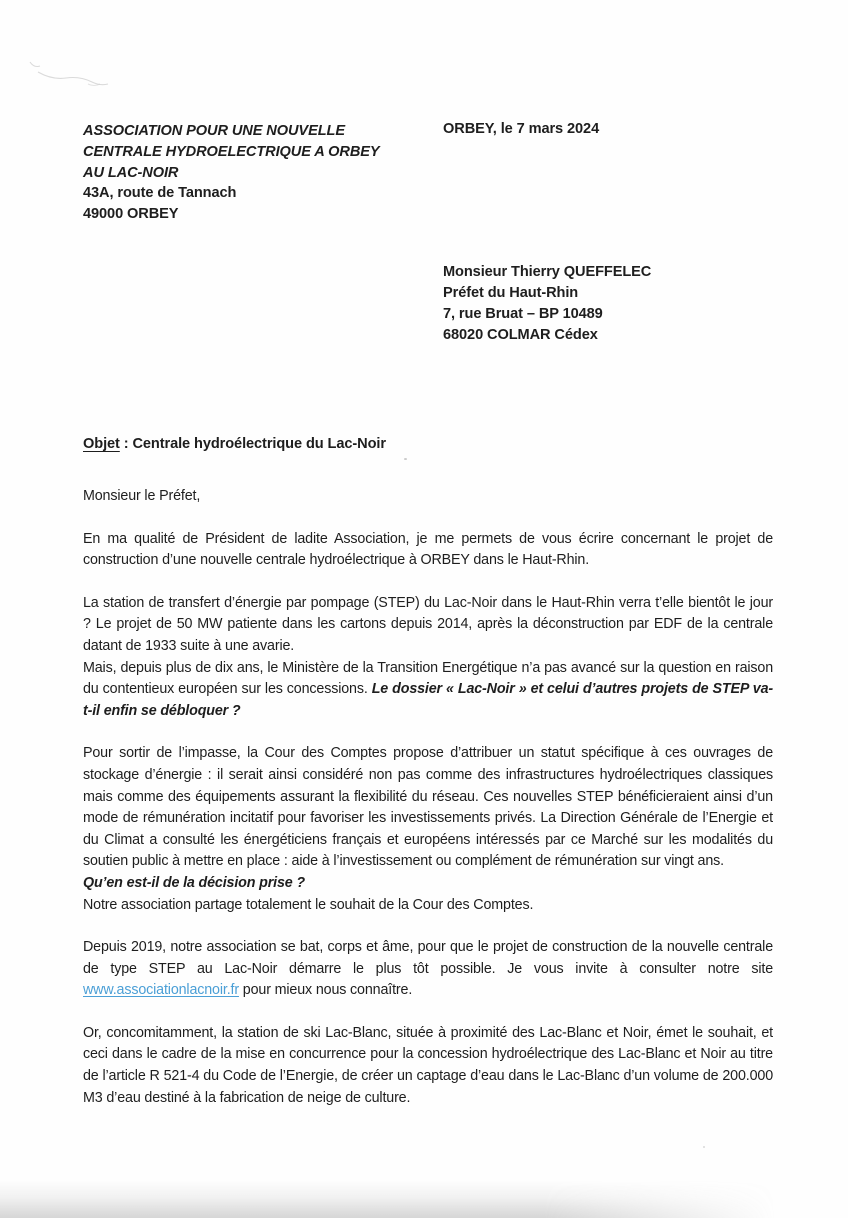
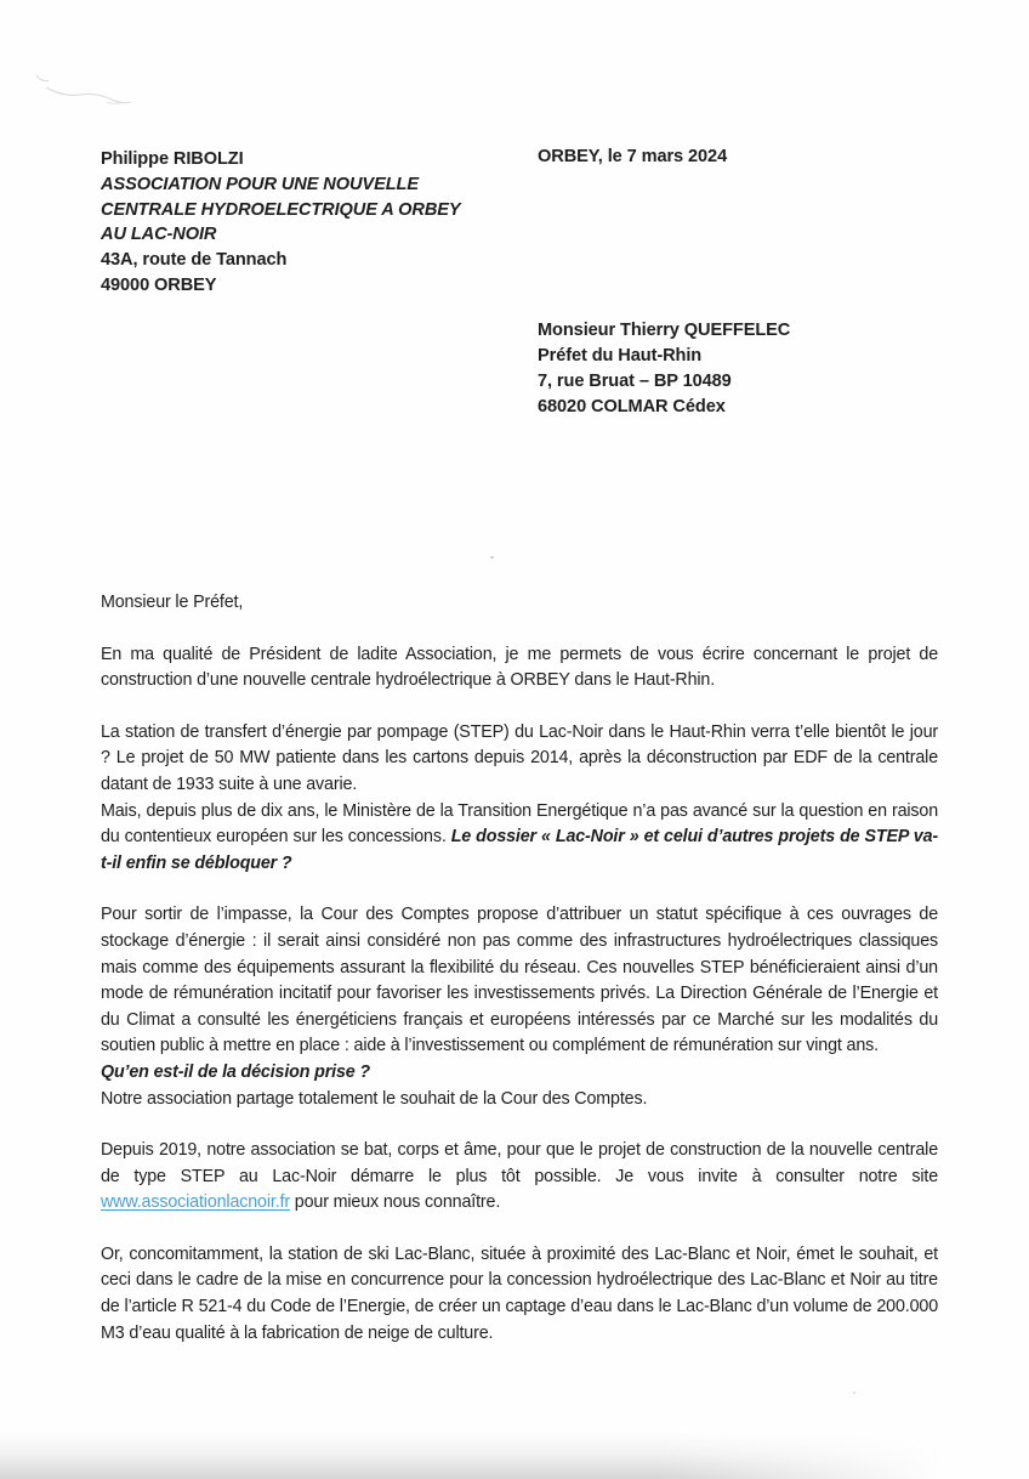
+ Philippe RIBOLZI
  ASSOCIATION POUR UNE NOUVELLE
  CENTRALE HYDROELECTRIQUE A ORBEY
  AU LAC-NOIR
  43A, route de Tannach
  49000 ORBEY
  ORBEY, le 7 mars 2024
  Monsieur Thierry QUEFFELEC
  Préfet du Haut-Rhin
  7, rue Bruat – BP 10489
  68020 COLMAR Cédex
- Objet : Centrale hydroélectrique du Lac-Noir
  Monsieur le Préfet,
  En ma qualité de Président de ladite Association, je me permets de vous écrire concernant le projet de construction d’une nouvelle centrale hydroélectrique à ORBEY dans le Haut-Rhin.
  La station de transfert d’énergie par pompage (STEP) du Lac-Noir dans le Haut-Rhin verra t’elle bientôt le jour ? Le projet de 50 MW patiente dans les cartons depuis 2014, après la déconstruction par EDF de la centrale datant de 1933 suite à une avarie.
  Mais, depuis plus de dix ans, le Ministère de la Transition Energétique n’a pas avancé sur la question en raison du contentieux européen sur les concessions. Le dossier « Lac-Noir » et celui d’autres projets de STEP va-t-il enfin se débloquer ?
  Pour sortir de l’impasse, la Cour des Comptes propose d’attribuer un statut spécifique à ces ouvrages de stockage d’énergie : il serait ainsi considéré non pas comme des infrastructures hydroélectriques classiques mais comme des équipements assurant la flexibilité du réseau. Ces nouvelles STEP bénéficieraient ainsi d’un mode de rémunération incitatif pour favoriser les investissements privés. La Direction Générale de l’Energie et du Climat a consulté les énergéticiens français et européens intéressés par ce Marché sur les modalités du soutien public à mettre en place : aide à l’investissement ou complément de rémunération sur vingt ans.
  Qu’en est-il de la décision prise ?
  Notre association partage totalement le souhait de la Cour des Comptes.
  Depuis 2019, notre association se bat, corps et âme, pour que le projet de construction de la nouvelle centrale de type STEP au Lac-Noir démarre le plus tôt possible. Je vous invite à consulter notre site www.associationlacnoir.fr pour mieux nous connaître.
- Or, concomitamment, la station de ski Lac-Blanc, située à proximité des Lac-Blanc et Noir, émet le souhait, et ceci dans le cadre de la mise en concurrence pour la concession hydroélectrique des Lac-Blanc et Noir au titre de l’article R 521-4 du Code de l’Energie, de créer un captage d’eau dans le Lac-Blanc d’un volume de 200.000 M3 d’eau destiné à la fabrication de neige de culture.
+ Or, concomitamment, la station de ski Lac-Blanc, située à proximité des Lac-Blanc et Noir, émet le souhait, et ceci dans le cadre de la mise en concurrence pour la concession hydroélectrique des Lac-Blanc et Noir au titre de l’article R 521-4 du Code de l’Energie, de créer un captage d’eau dans le Lac-Blanc d’un volume de 200.000 M3 d’eau qualité à la fabrication de neige de culture.
